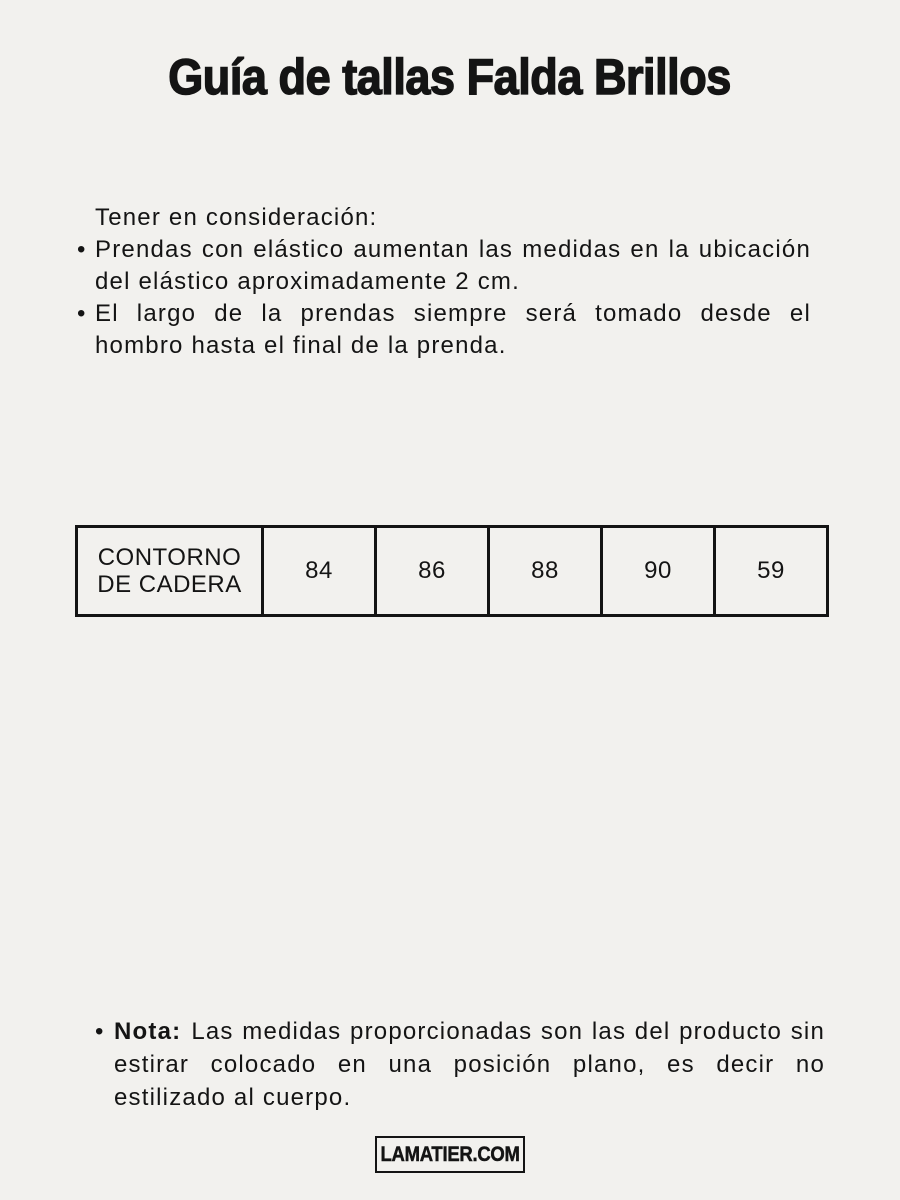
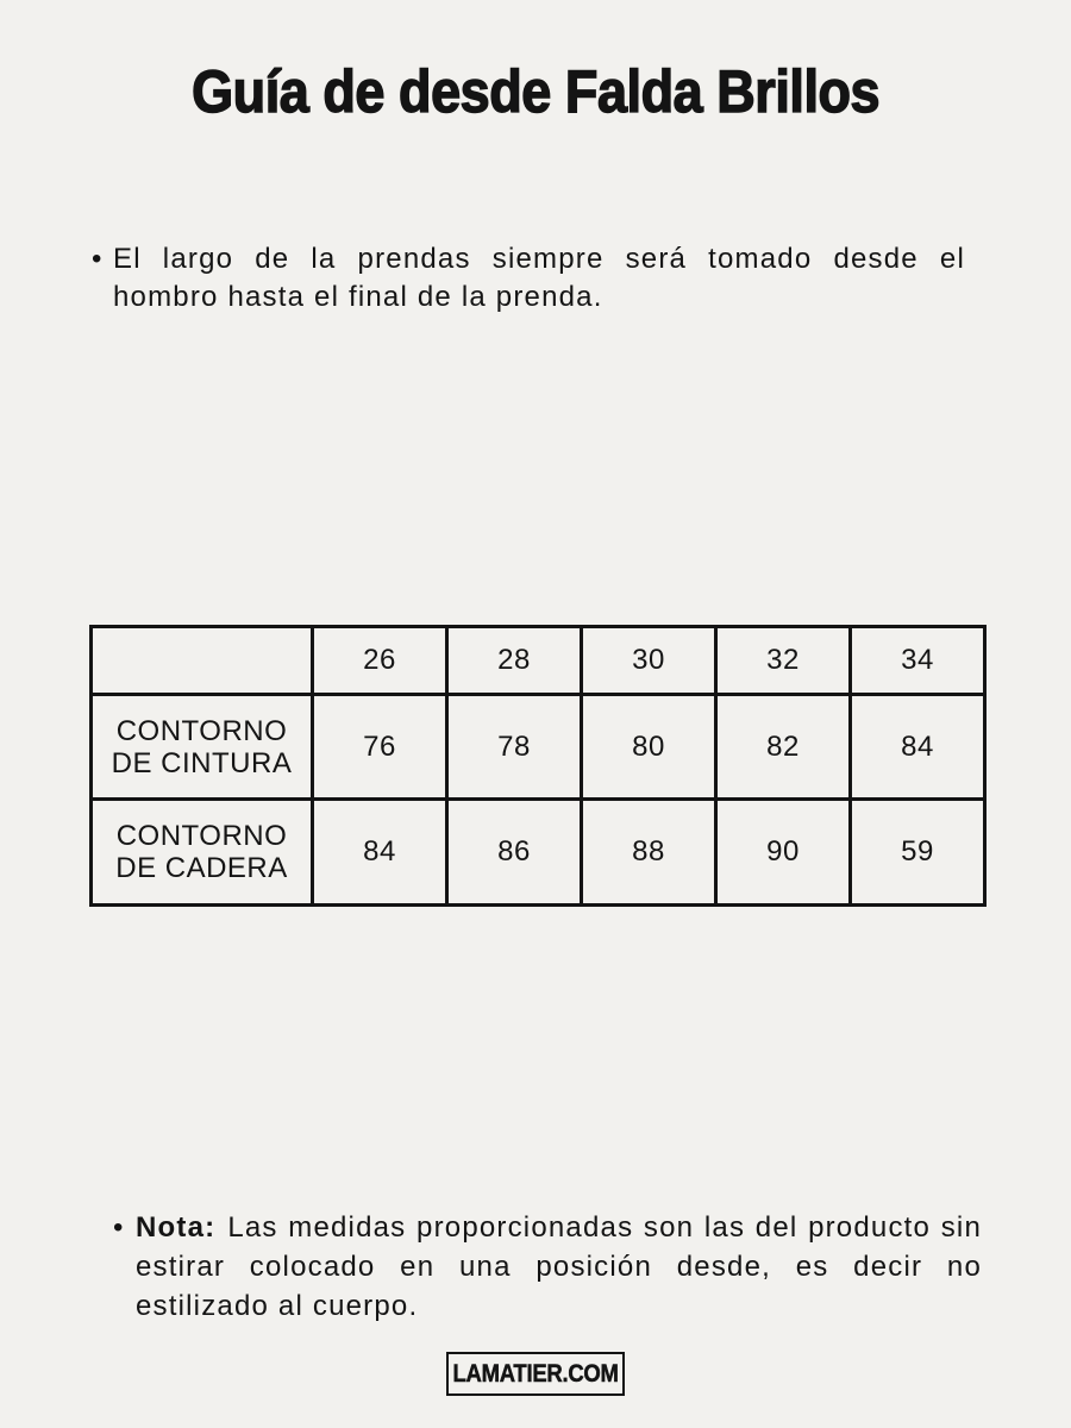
- Guía de tallas Falda Brillos
+ Guía de desde Falda Brillos
- Tener en consideración:
- Prendas con elástico aumentan las medidas en la ubicación del elástico aproximadamente 2 cm.
  El largo de la prendas siempre será tomado desde el hombro hasta el final de la prenda.
+ 	26	28	30	32	34
+ CONTORNODE CINTURA	76	78	80	82	84
  CONTORNODE CADERA	84	86	88	90	59
- Nota: Las medidas proporcionadas son las del producto sin estirar colocado en una posición plano, es decir no estilizado al cuerpo.
+ Nota: Las medidas proporcionadas son las del producto sin estirar colocado en una posición desde, es decir no estilizado al cuerpo.
  LAMATIER.COM
